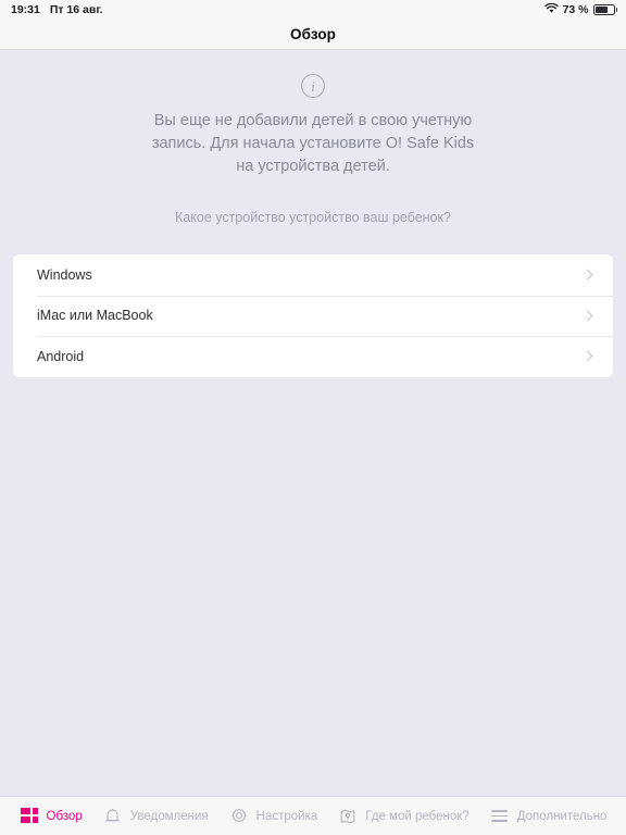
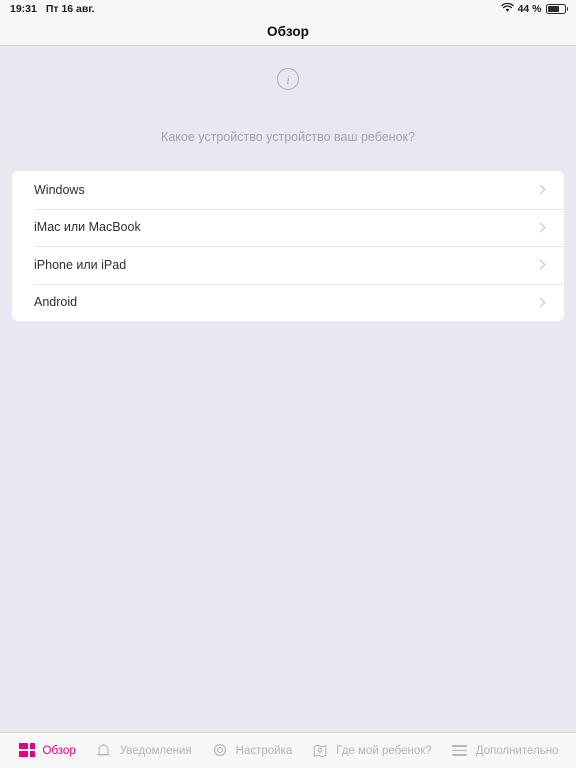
  19:31
  Пт 16 авг.
- 73 %
+ 44 %
  Обзор
  i
- Вы еще не добавили детей в свою учетную запись. Для начала установите O! Safe Kids на устройства детей.
  Какое устройство устройство ваш ребенок?
  Windows
  iMac или MacBook
+ iPhone или iPad
  Android
  Обзор
  Уведомления
  Настройка
  Где мой ребенок?
  Дополнительно
